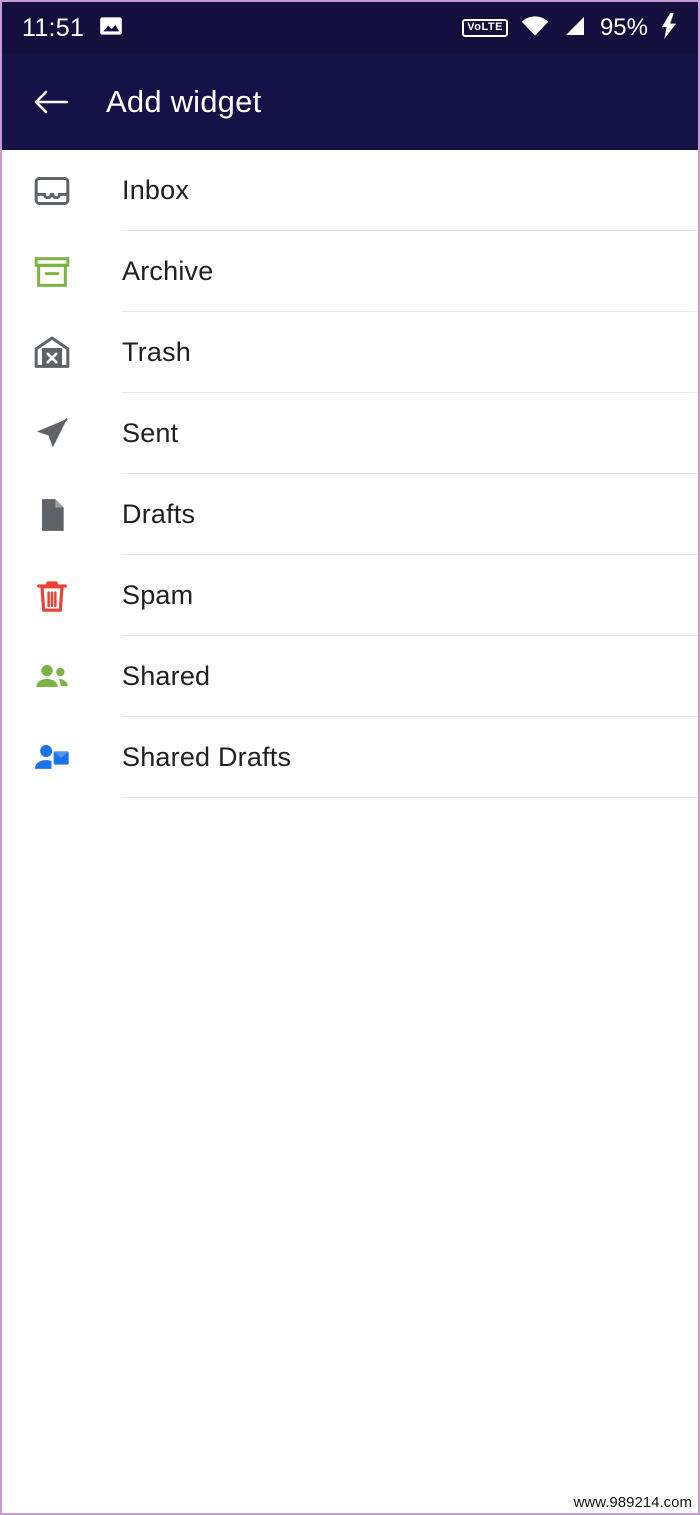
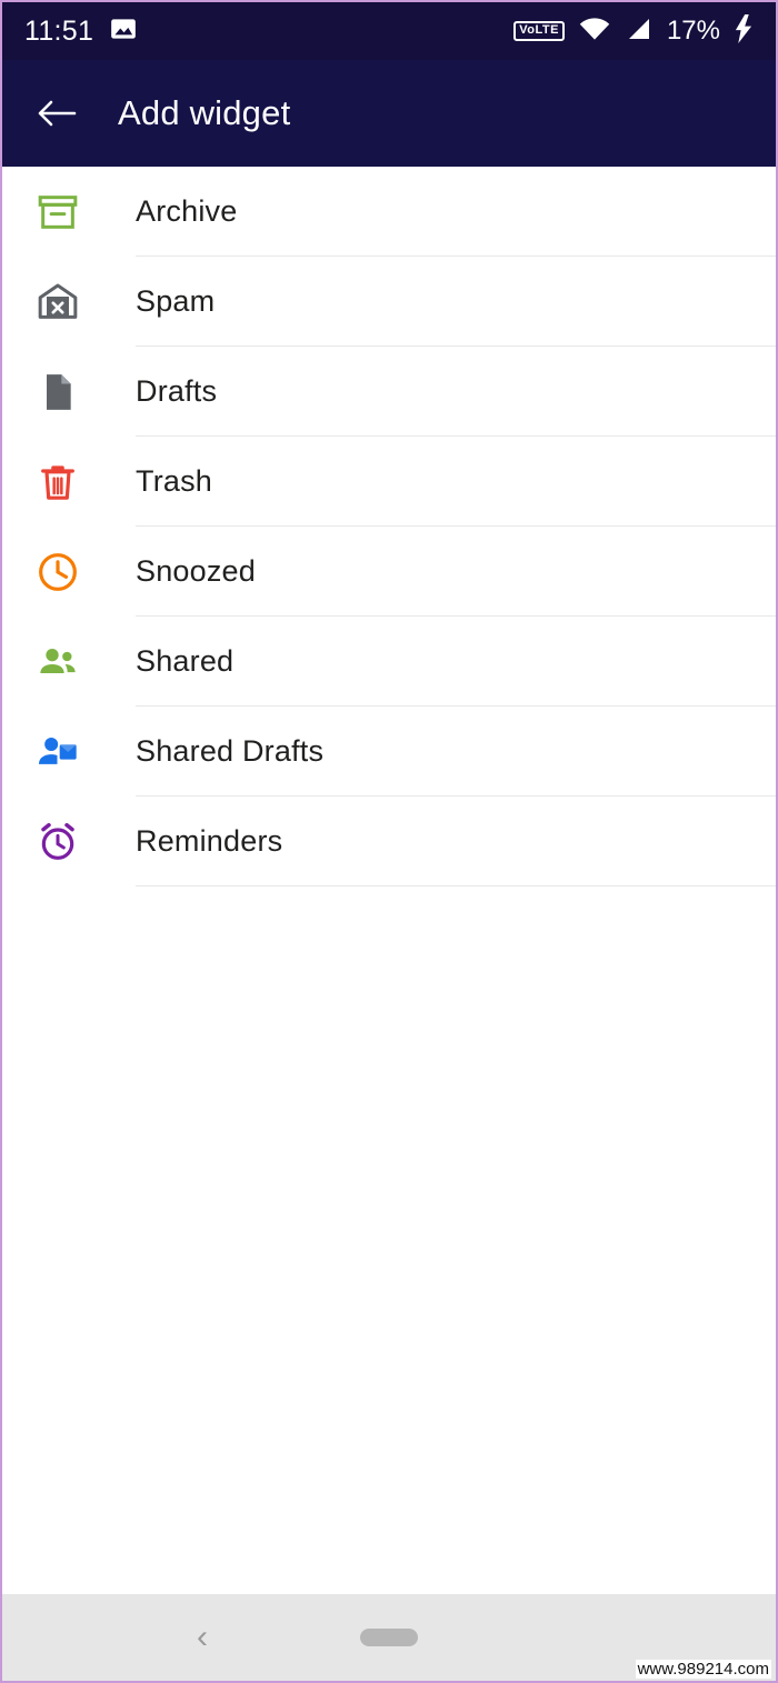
  11:51
  VoLTE
- 95%
+ 17%
  Add widget
- Inbox
  Archive
- Trash
+ Spam
- Sent
  Drafts
- Spam
+ Trash
+ Snoozed
  Shared
  Shared Drafts
+ Reminders
+ ‹
  www.989214.com
